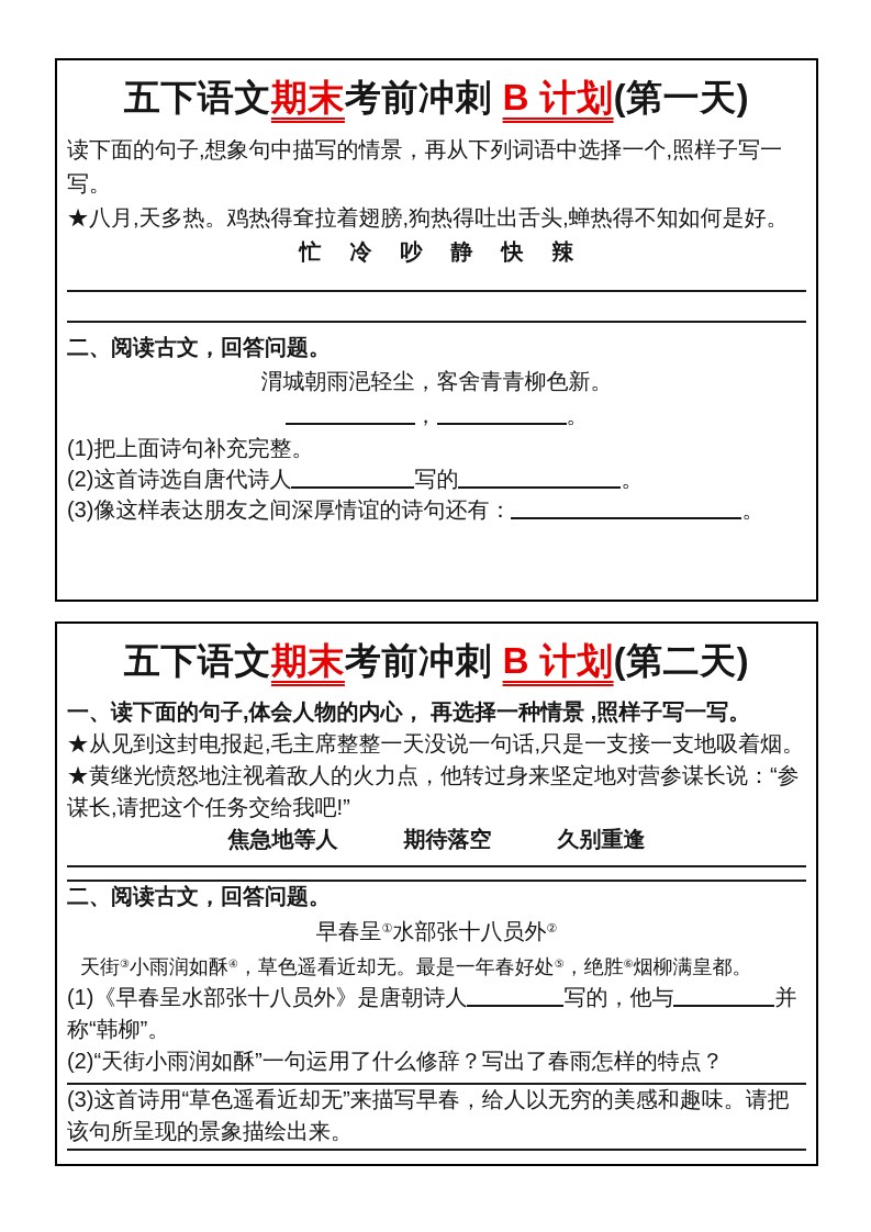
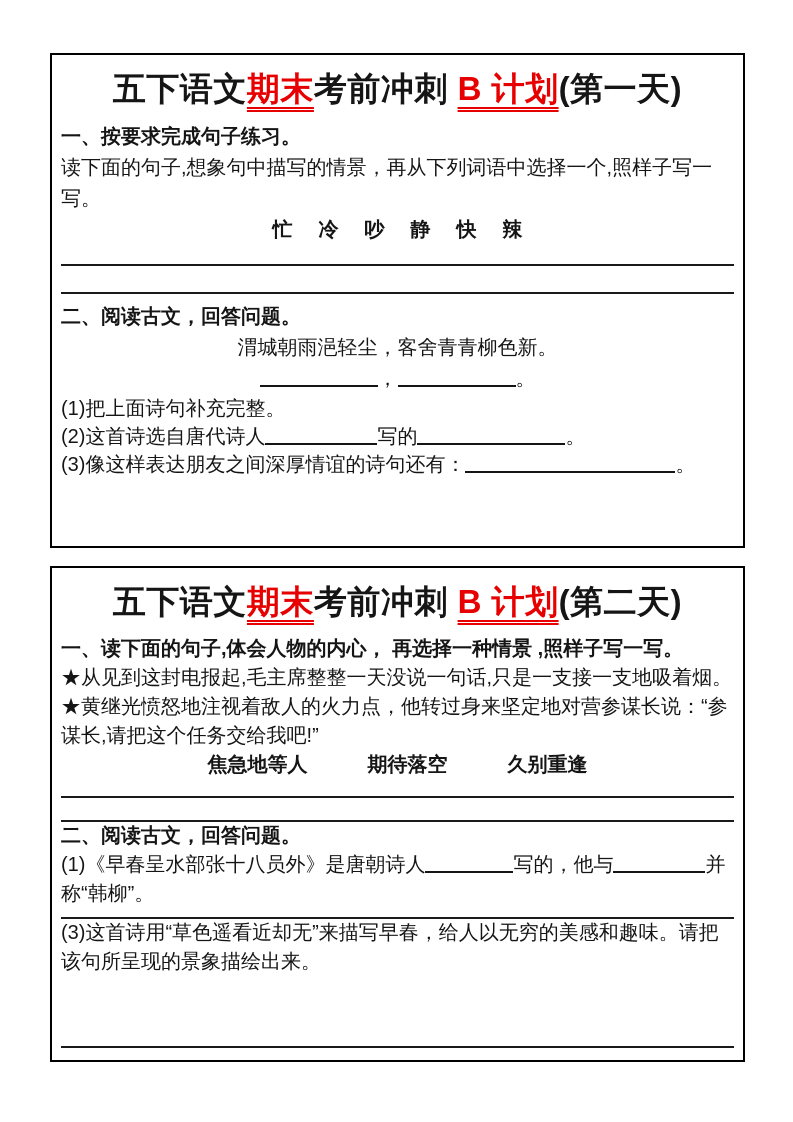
  五下语文期末考前冲刺 B 计划(第一天)
+ 一、按要求完成句子练习。
  读下面的句子,想象句中描写的情景，再从下列词语中选择一个,照样子写一写。
- ★八月,天多热。鸡热得耷拉着翅膀,狗热得吐出舌头,蝉热得不知如何是好。
  忙 冷 吵 静 快 辣
  二、阅读古文，回答问题。
  渭城朝雨浥轻尘，客舍青青柳色新。
  ， 。
  (1)把上面诗句补充完整。
  (2)这首诗选自唐代诗人 写的 。
  (3)像这样表达朋友之间深厚情谊的诗句还有： 。
  五下语文期末考前冲刺 B 计划(第二天)
  一、读下面的句子,体会人物的内心， 再选择一种情景 ,照样子写一写。
  ★从见到这封电报起,毛主席整整一天没说一句话,只是一支接一支地吸着烟。
  ★黄继光愤怒地注视着敌人的火力点，他转过身来坚定地对营参谋长说：“参谋长,请把这个任务交给我吧!”
  焦急地等人 期待落空 久别重逢
  二、阅读古文，回答问题。
- 早春呈①水部张十八员外②
- 天街③小雨润如酥④，草色遥看近却无。最是一年春好处⑤，绝胜⑥烟柳满皇都。
  (1)《早春呈水部张十八员外》是唐朝诗人 写的，他与 并称“韩柳”。
- (2)“天街小雨润如酥”一句运用了什么修辞？写出了春雨怎样的特点？
  (3)这首诗用“草色遥看近却无”来描写早春，给人以无穷的美感和趣味。请把该句所呈现的景象描绘出来。
